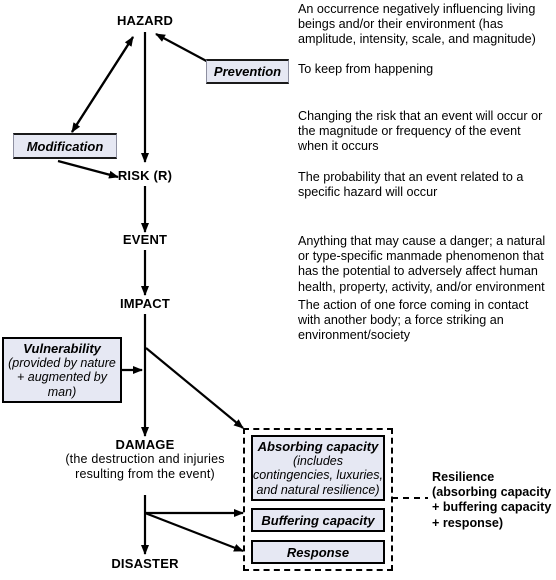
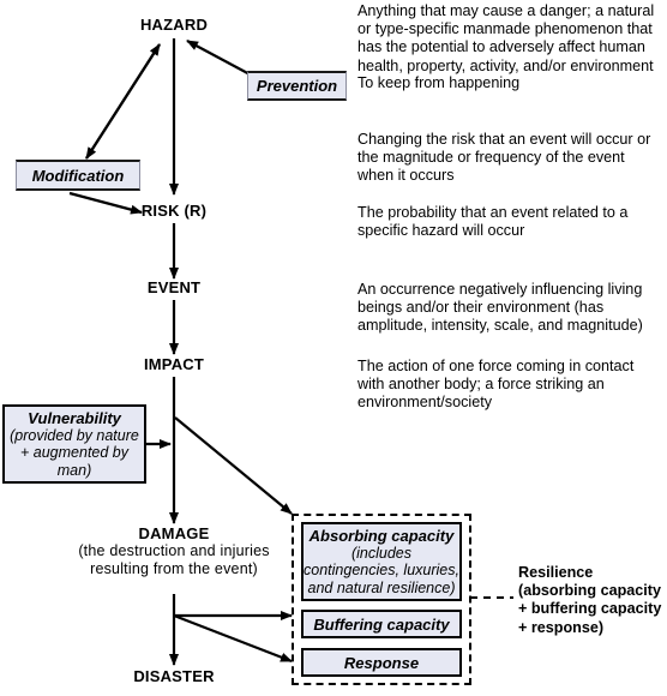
  HAZARD
  RISK (R)
  EVENT
  IMPACT
  DAMAGE
  (the destruction and injuries resulting from the event)
  DISASTER
  Prevention
  Modification
  Absorbing capacity
  (includes contingencies, luxuries, and natural resilience)
  Buffering capacity
  Response
  Vulnerability
  (provided by nature + augmented by man)
- An occurrence negatively influencing living beings and/or their environment (has amplitude, intensity, scale, and magnitude)
+ Anything that may cause a danger; a natural or type-specific manmade phenomenon that has the potential to adversely affect human health, property, activity, and/or environment
  To keep from happening
  Changing the risk that an event will occur or the magnitude or frequency of the event when it occurs
  The probability that an event related to a specific hazard will occur
- Anything that may cause a danger; a natural or type-specific manmade phenomenon that has the potential to adversely affect human health, property, activity, and/or environment
+ An occurrence negatively influencing living beings and/or their environment (has amplitude, intensity, scale, and magnitude)
  The action of one force coming in contact with another body; a force striking an environment/society
  Resilience (absorbing capacity + buffering capacity + response)
